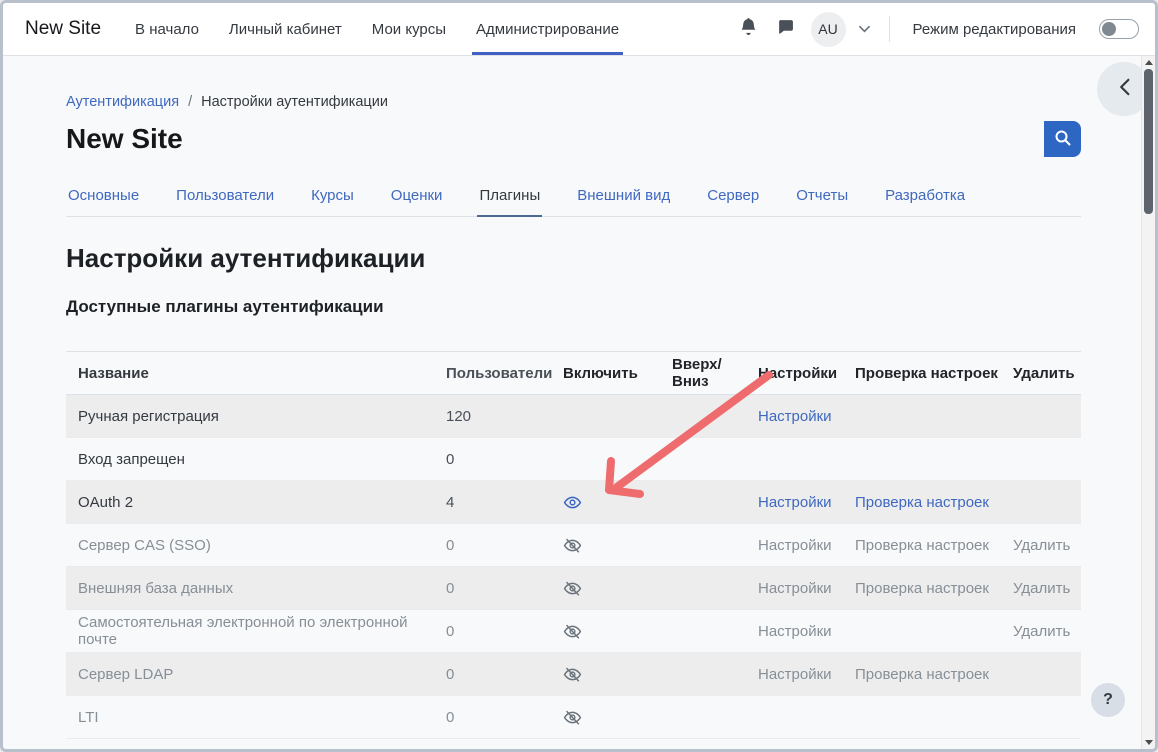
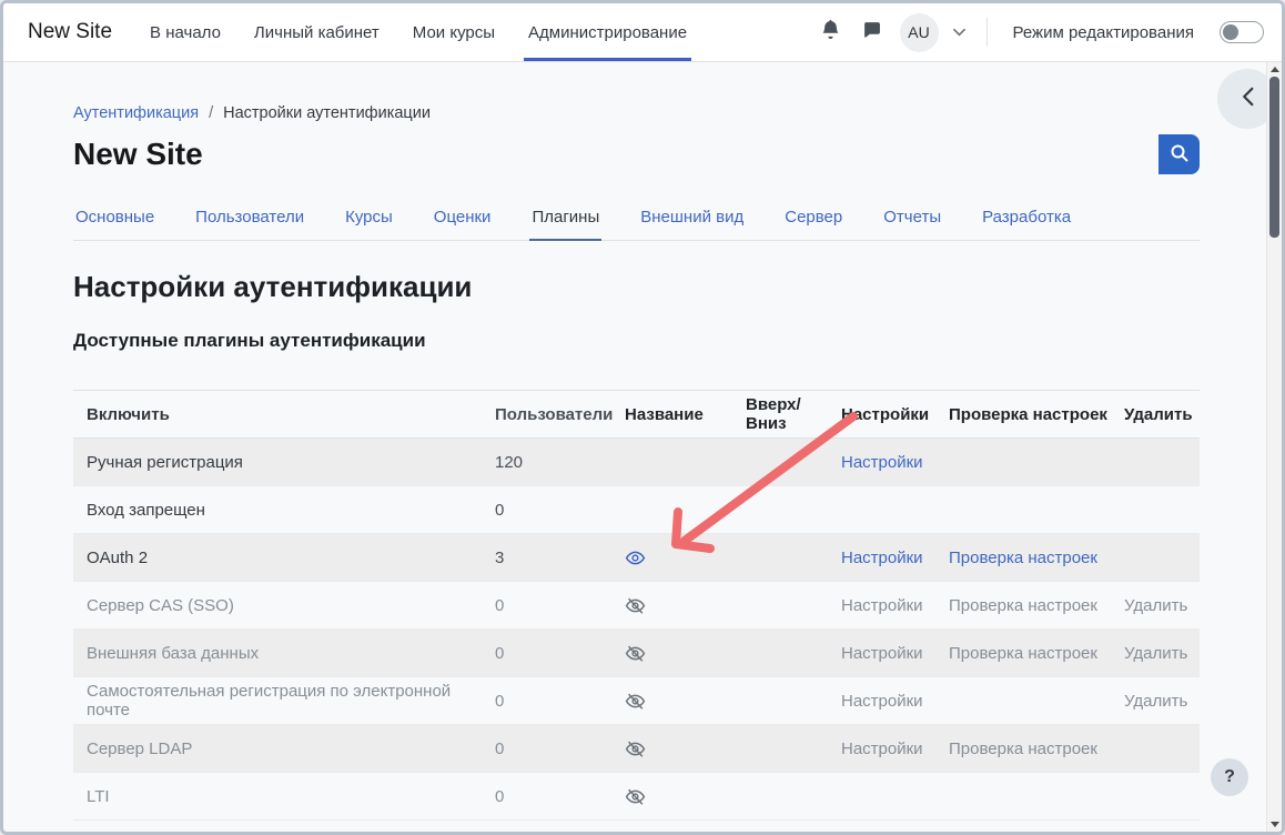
  New Site
  В начало
  Личный кабинет
  Мои курсы
  Администрирование
  AU
  Режим редактирования
  Аутентификация
  /
  Настройки аутентификации
  New Site
  Основные
  Пользователи
  Курсы
  Оценки
  Плагины
  Внешний вид
  Сервер
  Отчеты
  Разработка
  Настройки аутентификации
  Доступные плагины аутентификации
- Название
+ Включить
  Пользователи
- Включить
+ Название
  Вверх/Вниз
  Настройки
  Проверка настроек
  Удалить
  Ручная регистрация
  120
  Настройки
  Вход запрещен
  0
  OAuth 2
- 4
+ 3
  Настройки
  Проверка настроек
  Сервер CAS (SSO)
  0
  Настройки
  Проверка настроек
  Удалить
  Внешняя база данных
  0
  Настройки
  Проверка настроек
  Удалить
- Самостоятельная электронной по электронной почте
+ Самостоятельная регистрация по электронной почте
  0
  Настройки
  Удалить
  Сервер LDAP
  0
  Настройки
  Проверка настроек
  LTI
  0
  ?
